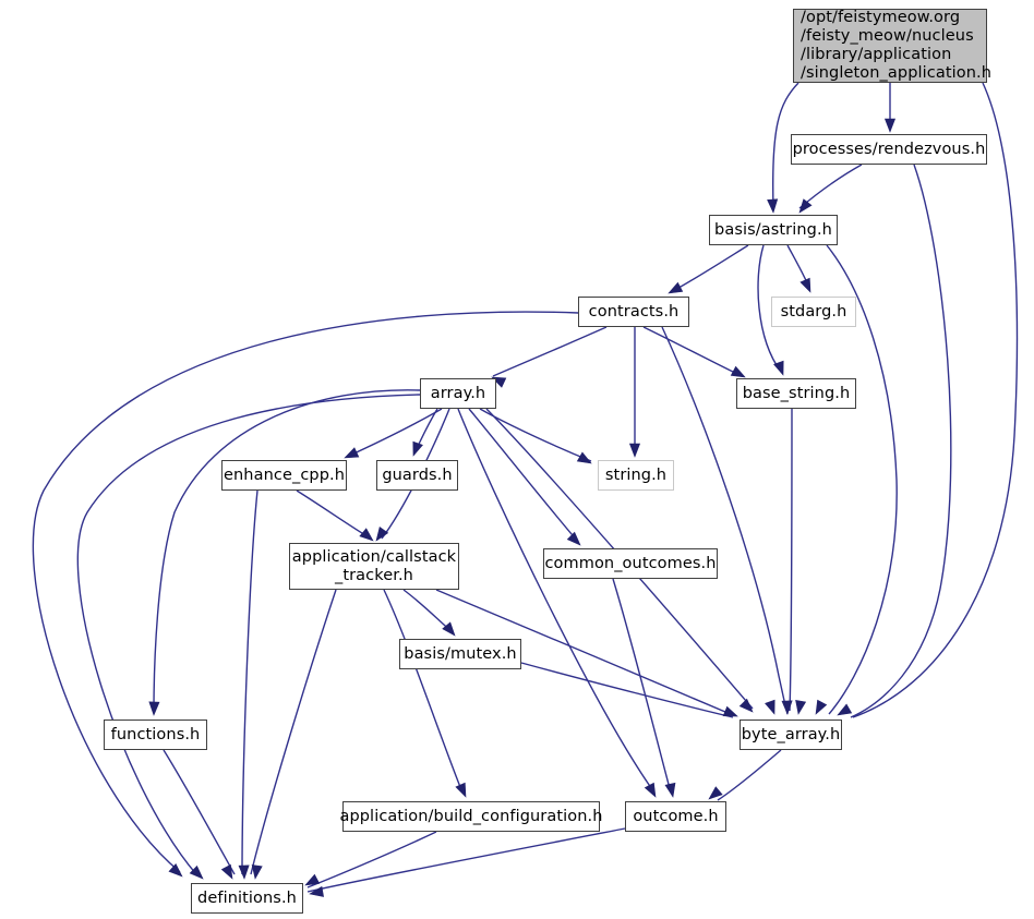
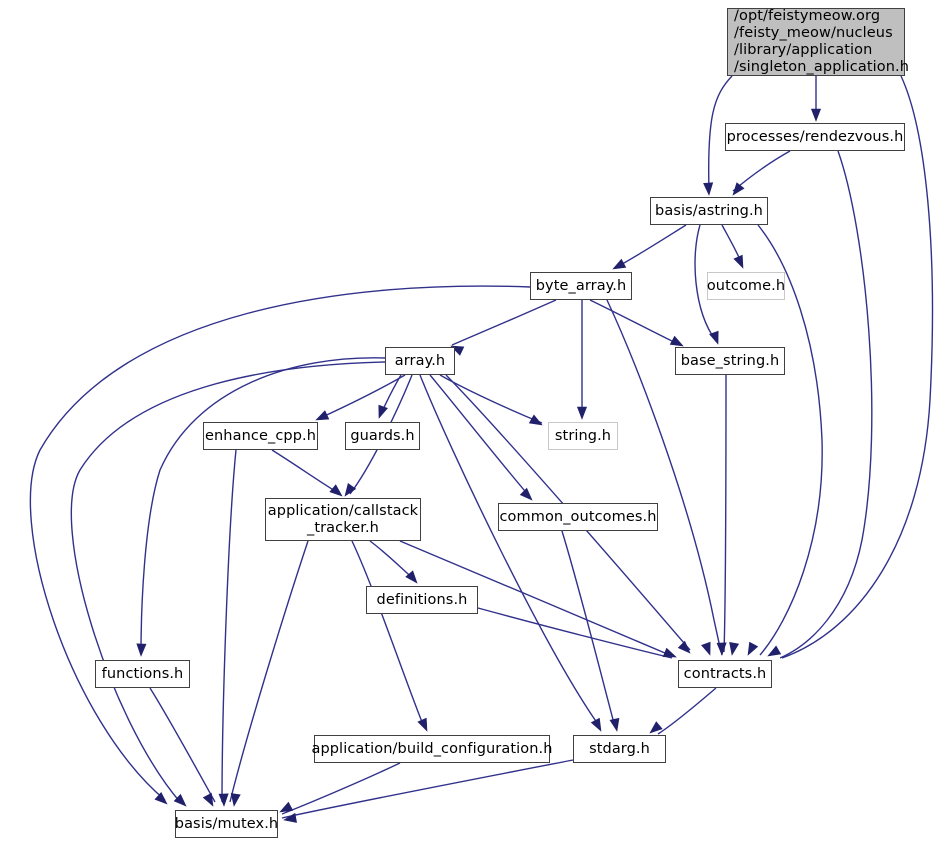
  /opt/feistymeow.org
  /feisty_meow/nucleus
  /library/application
  /singleton_application.h
  processes/rendezvous.h
  basis/astring.h
- contracts.h
+ byte_array.h
- stdarg.h
+ outcome.h
  base_string.h
  array.h
  enhance_cpp.h
  guards.h
  string.h
  application/callstack
  _tracker.h
  common_outcomes.h
- basis/mutex.h
+ definitions.h
  functions.h
- byte_array.h
+ contracts.h
  application/build_configuration.h
- outcome.h
+ stdarg.h
- definitions.h
+ basis/mutex.h
